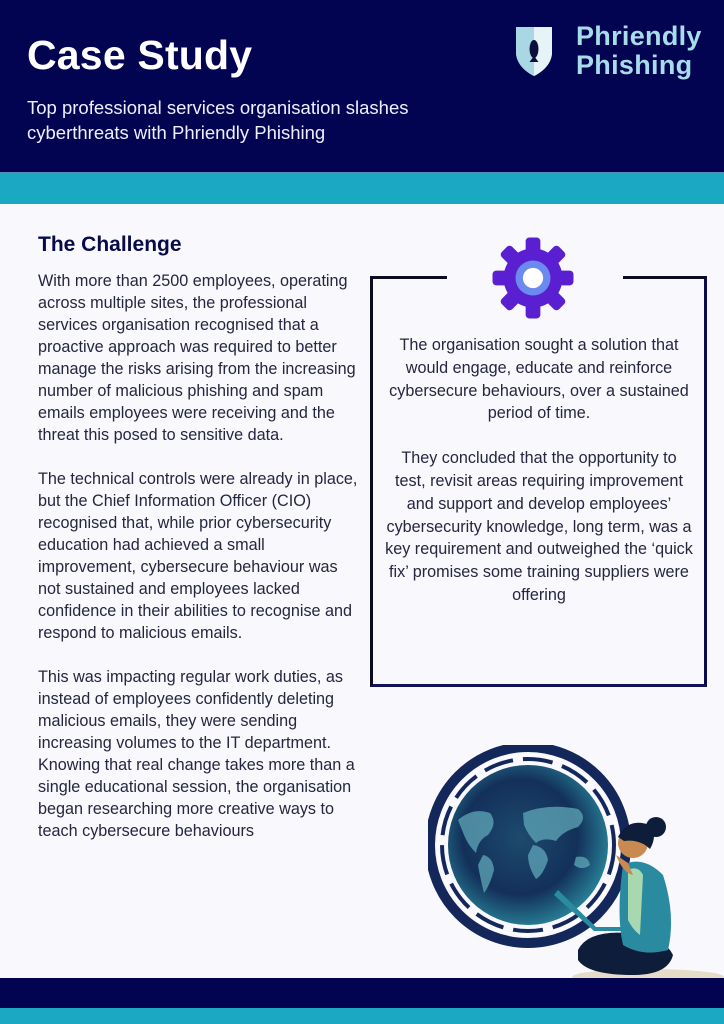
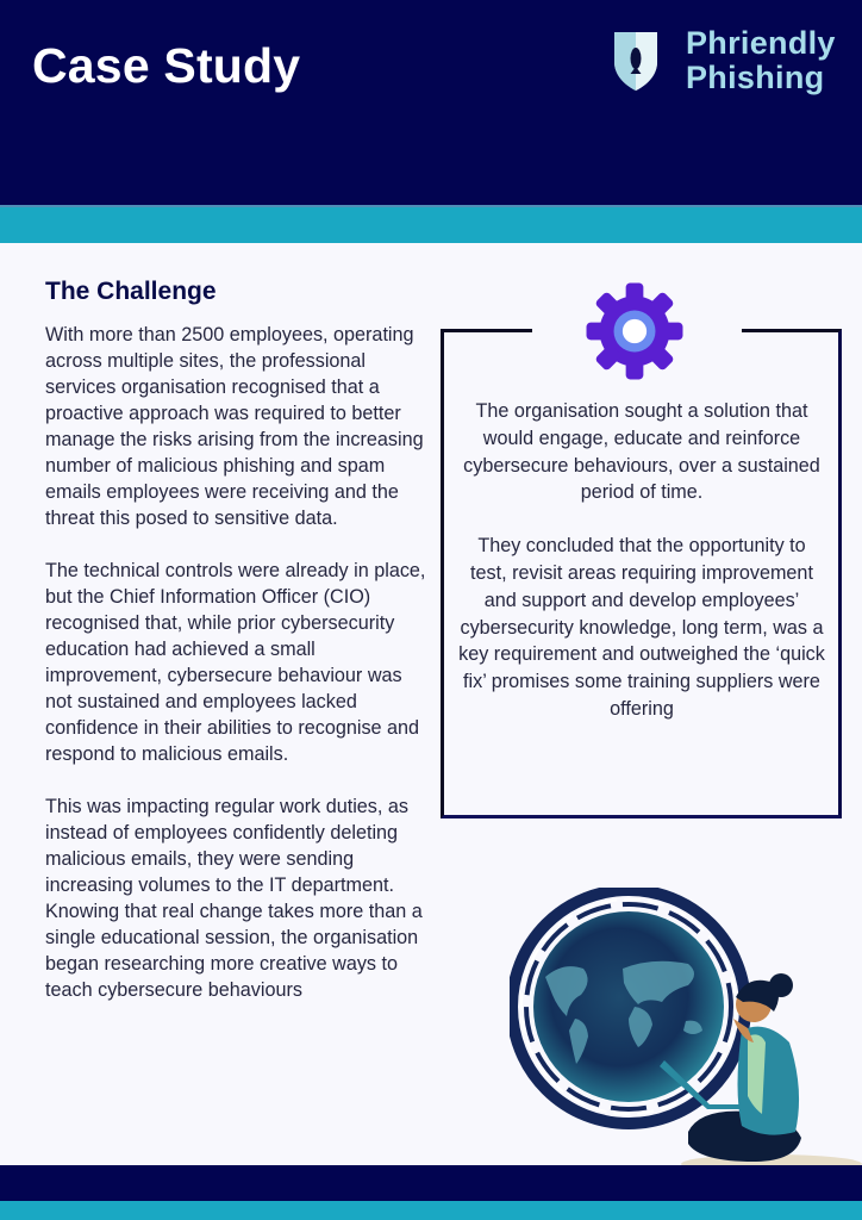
  Case Study
- Top professional services organisation slashes cyberthreats with Phriendly Phishing
  Phriendly
  Phishing
  The Challenge
  With more than 2500 employees, operating across multiple sites, the professional services organisation recognised that a proactive approach was required to better manage the risks arising from the increasing number of malicious phishing and spam emails employees were receiving and the threat this posed to sensitive data.
  The technical controls were already in place, but the Chief Information Officer (CIO) recognised that, while prior cybersecurity education had achieved a small improvement, cybersecure behaviour was not sustained and employees lacked confidence in their abilities to recognise and respond to malicious emails.
  This was impacting regular work duties, as instead of employees confidently deleting malicious emails, they were sending increasing volumes to the IT department. Knowing that real change takes more than a single educational session, the organisation began researching more creative ways to teach cybersecure behaviours
  The organisation sought a solution that would engage, educate and reinforce cybersecure behaviours, over a sustained period of time.
  They concluded that the opportunity to test, revisit areas requiring improvement and support and develop employees’ cybersecurity knowledge, long term, was a key requirement and outweighed the ‘quick fix’ promises some training suppliers were offering
